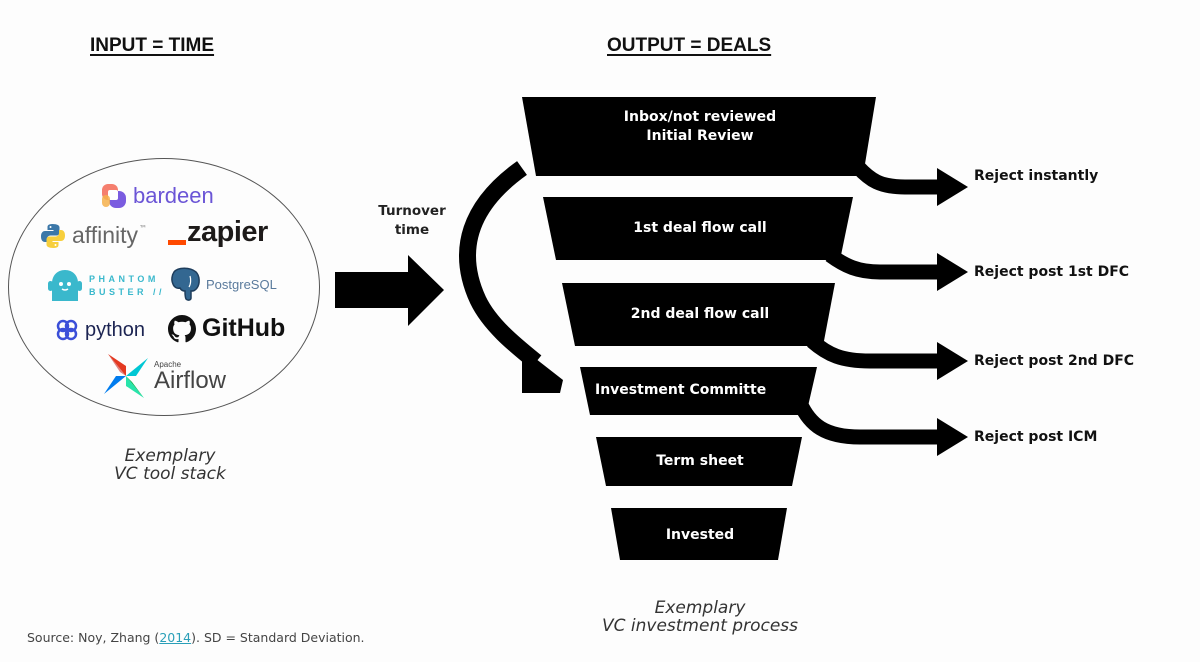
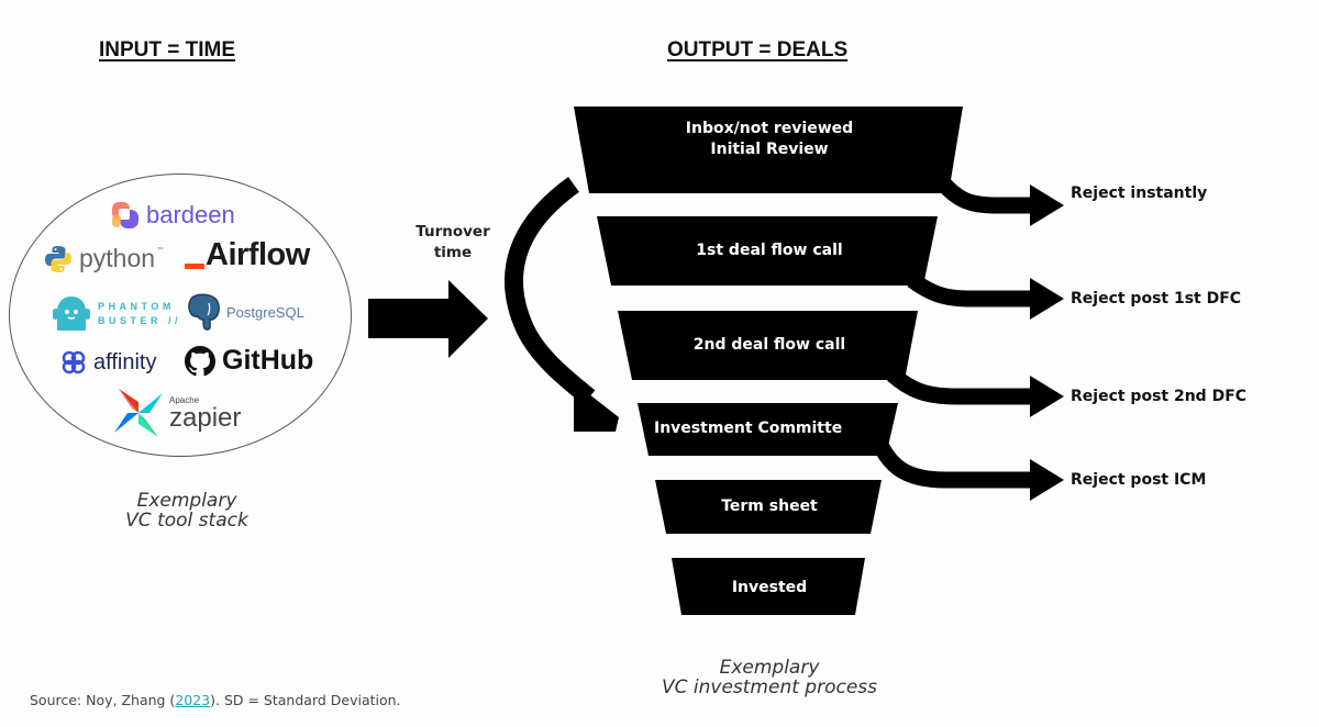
  INPUT = TIME
  OUTPUT = DEALS
  bardeen
- affinity
+ python
  ™
- zapier
+ Airflow
  PHANTOM
  BUSTER //
  PostgreSQL
- python
+ affinity
  GitHub
  Apache
- Airflow
+ zapier
  Exemplary
  VC tool stack
  Turnover
  time
  Inbox/not reviewed
  Initial Review
  1st deal flow call
  2nd deal flow call
  Investment Committe
  Term sheet
  Invested
  Reject instantly
  Reject post 1st DFC
  Reject post 2nd DFC
  Reject post ICM
  Exemplary
  VC investment process
- Source: Noy, Zhang (2014). SD = Standard Deviation.
+ Source: Noy, Zhang (2023). SD = Standard Deviation.
